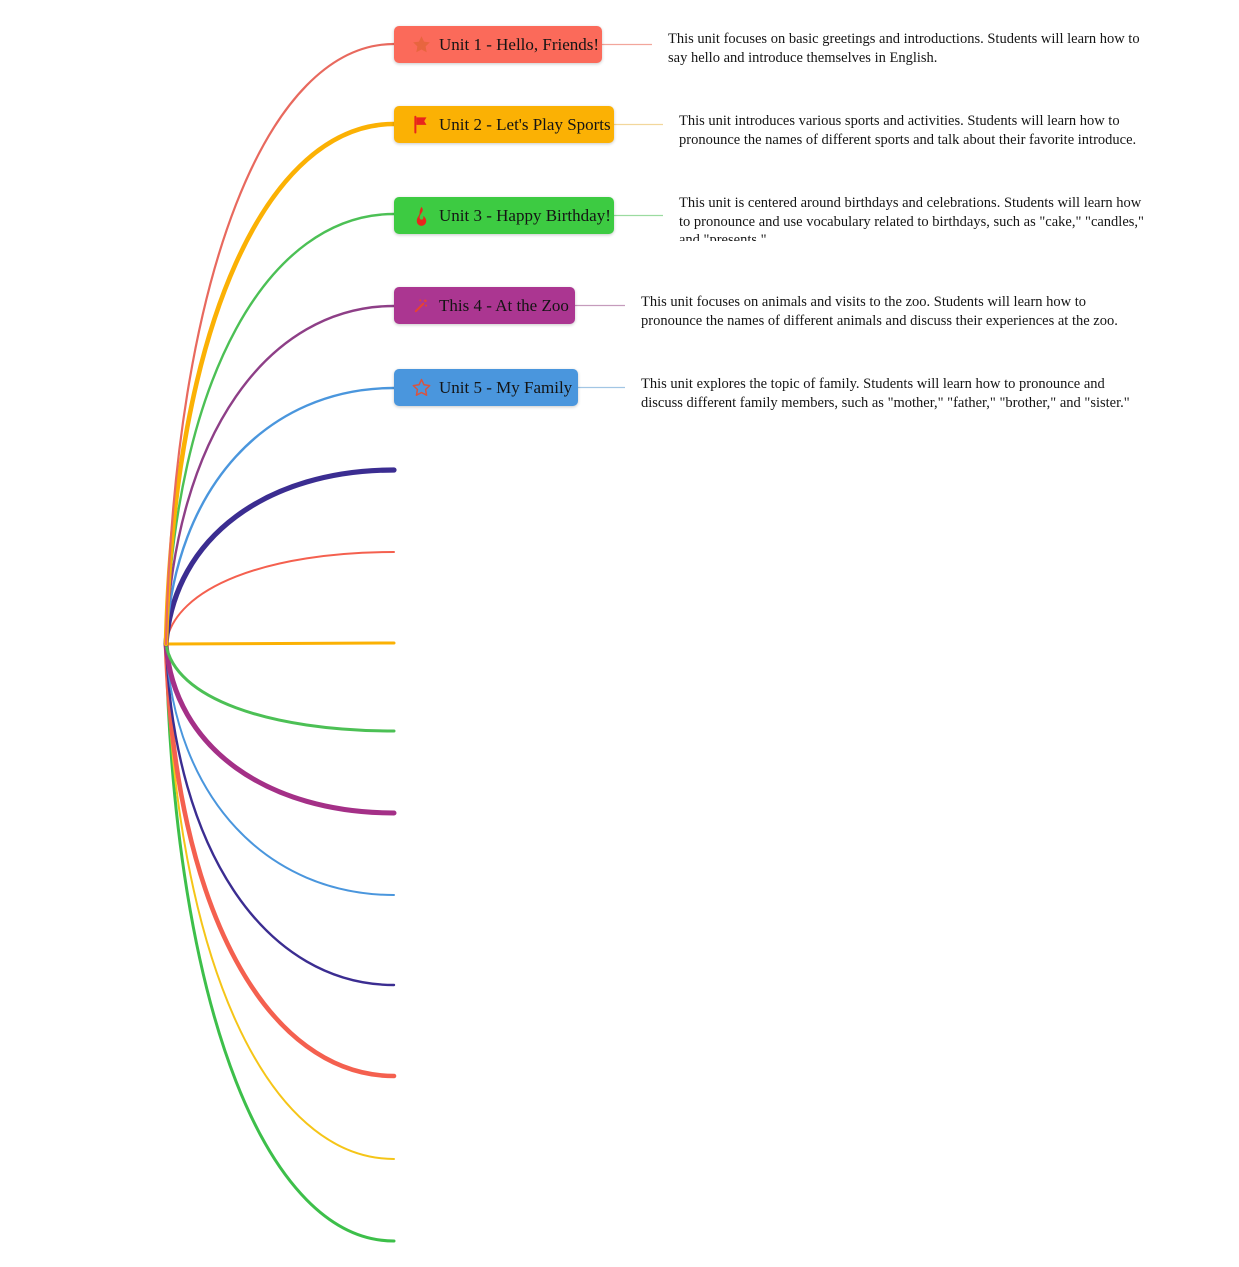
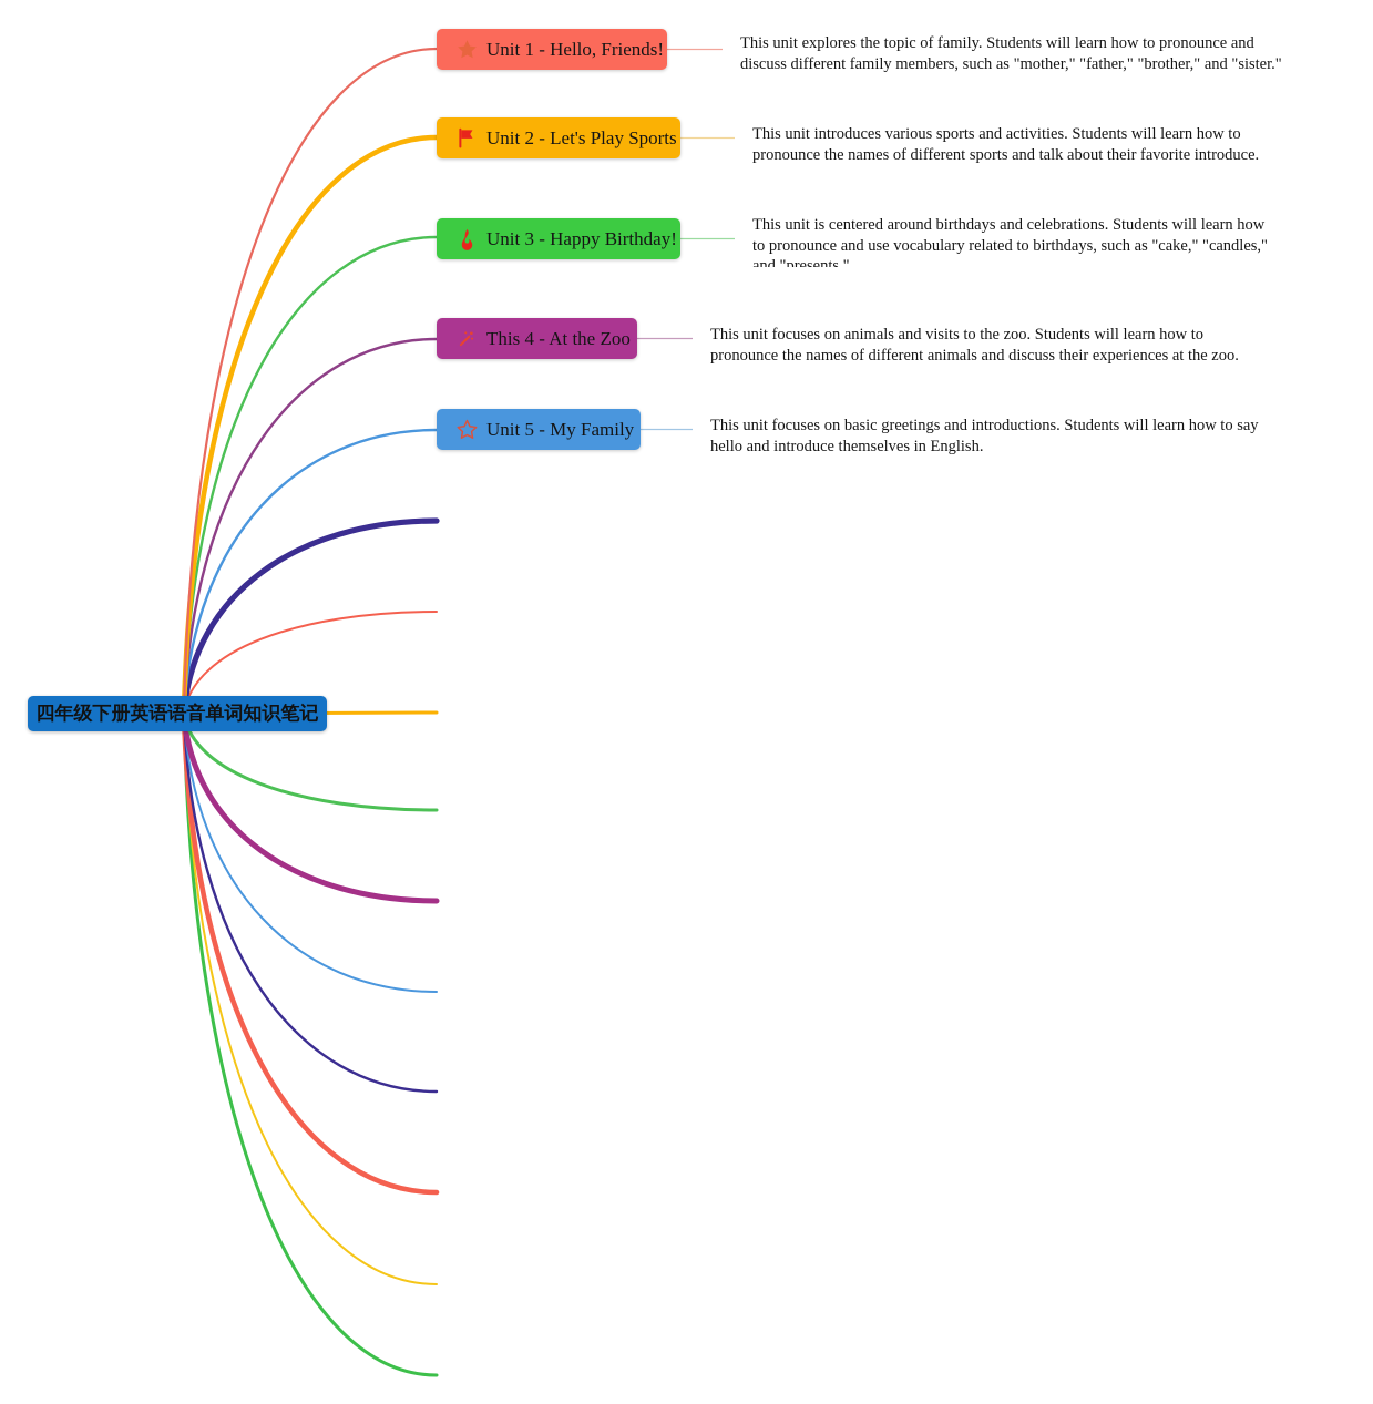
+ 四年级下册英语语音单词知识笔记
  Unit 1 - Hello, Friends!
- This unit focuses on basic greetings and introductions. Students will learn how to say hello and introduce themselves in English.
+ This unit explores the topic of family. Students will learn how to pronounce and discuss different family members, such as "mother," "father," "brother," and "sister."
  Unit 2 - Let's Play Sports
  This unit introduces various sports and activities. Students will learn how to pronounce the names of different sports and talk about their favorite introduce.
  Unit 3 - Happy Birthday!
  This unit is centered around birthdays and celebrations. Students will learn how to pronounce and use vocabulary related to birthdays, such as "cake," "candles," and "presents."
  This 4 - At the Zoo
  This unit focuses on animals and visits to the zoo. Students will learn how to pronounce the names of different animals and discuss their experiences at the zoo.
  Unit 5 - My Family
- This unit explores the topic of family. Students will learn how to pronounce and discuss different family members, such as "mother," "father," "brother," and "sister."
+ This unit focuses on basic greetings and introductions. Students will learn how to say hello and introduce themselves in English.
